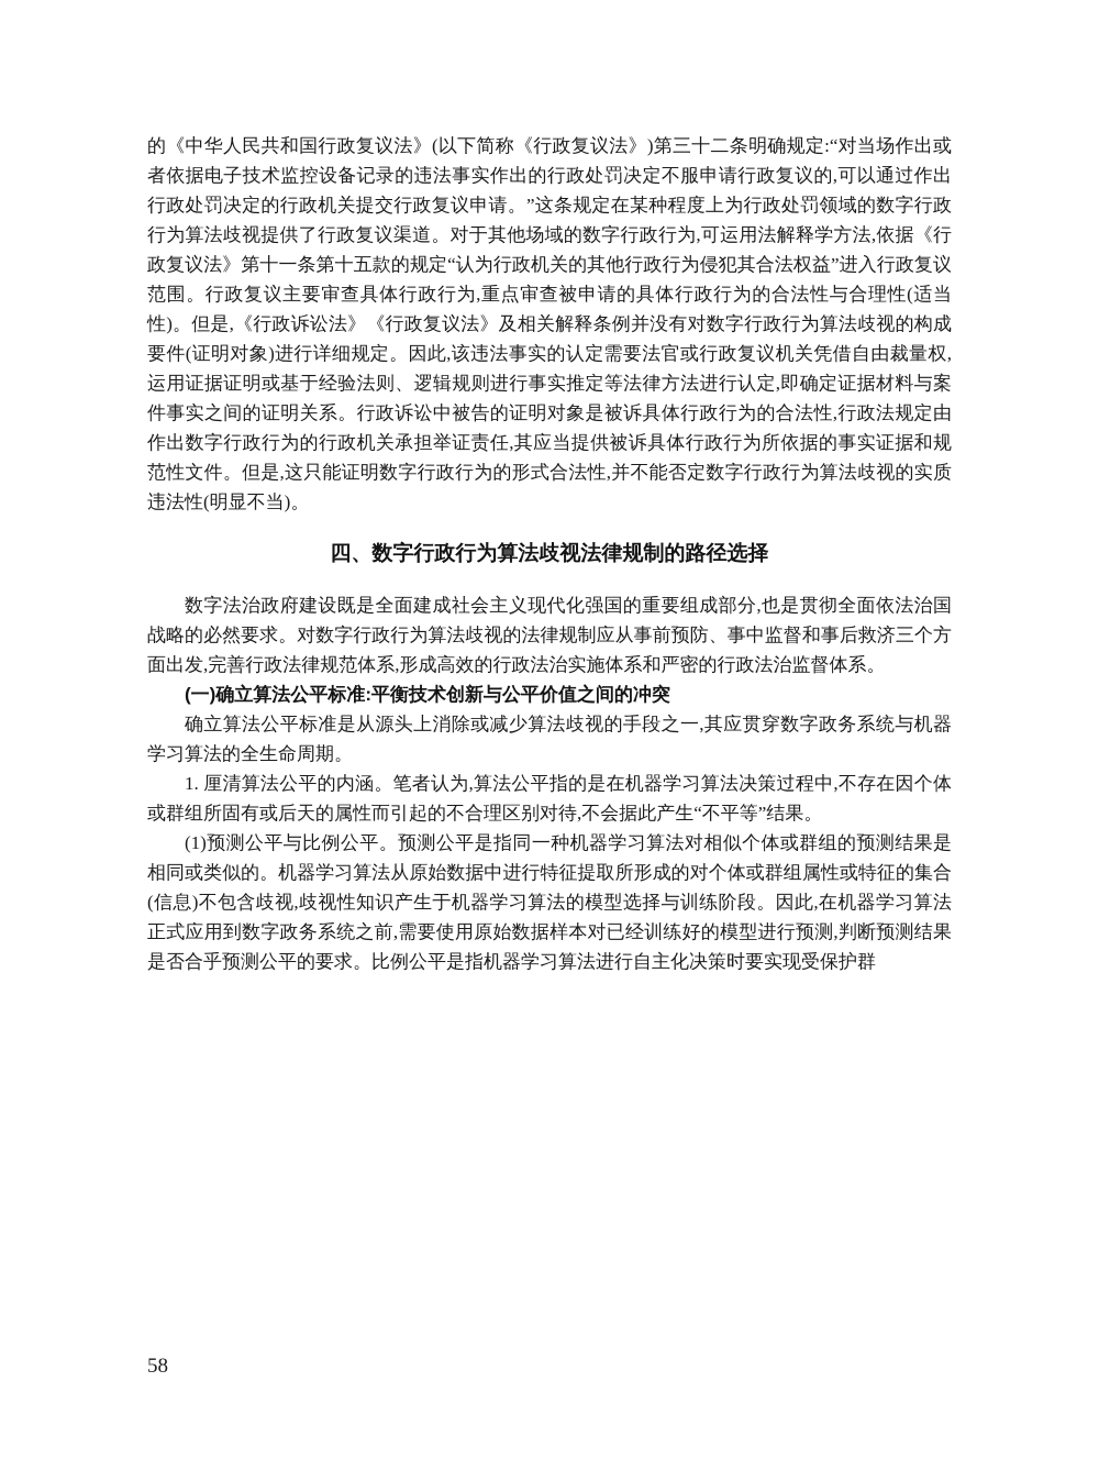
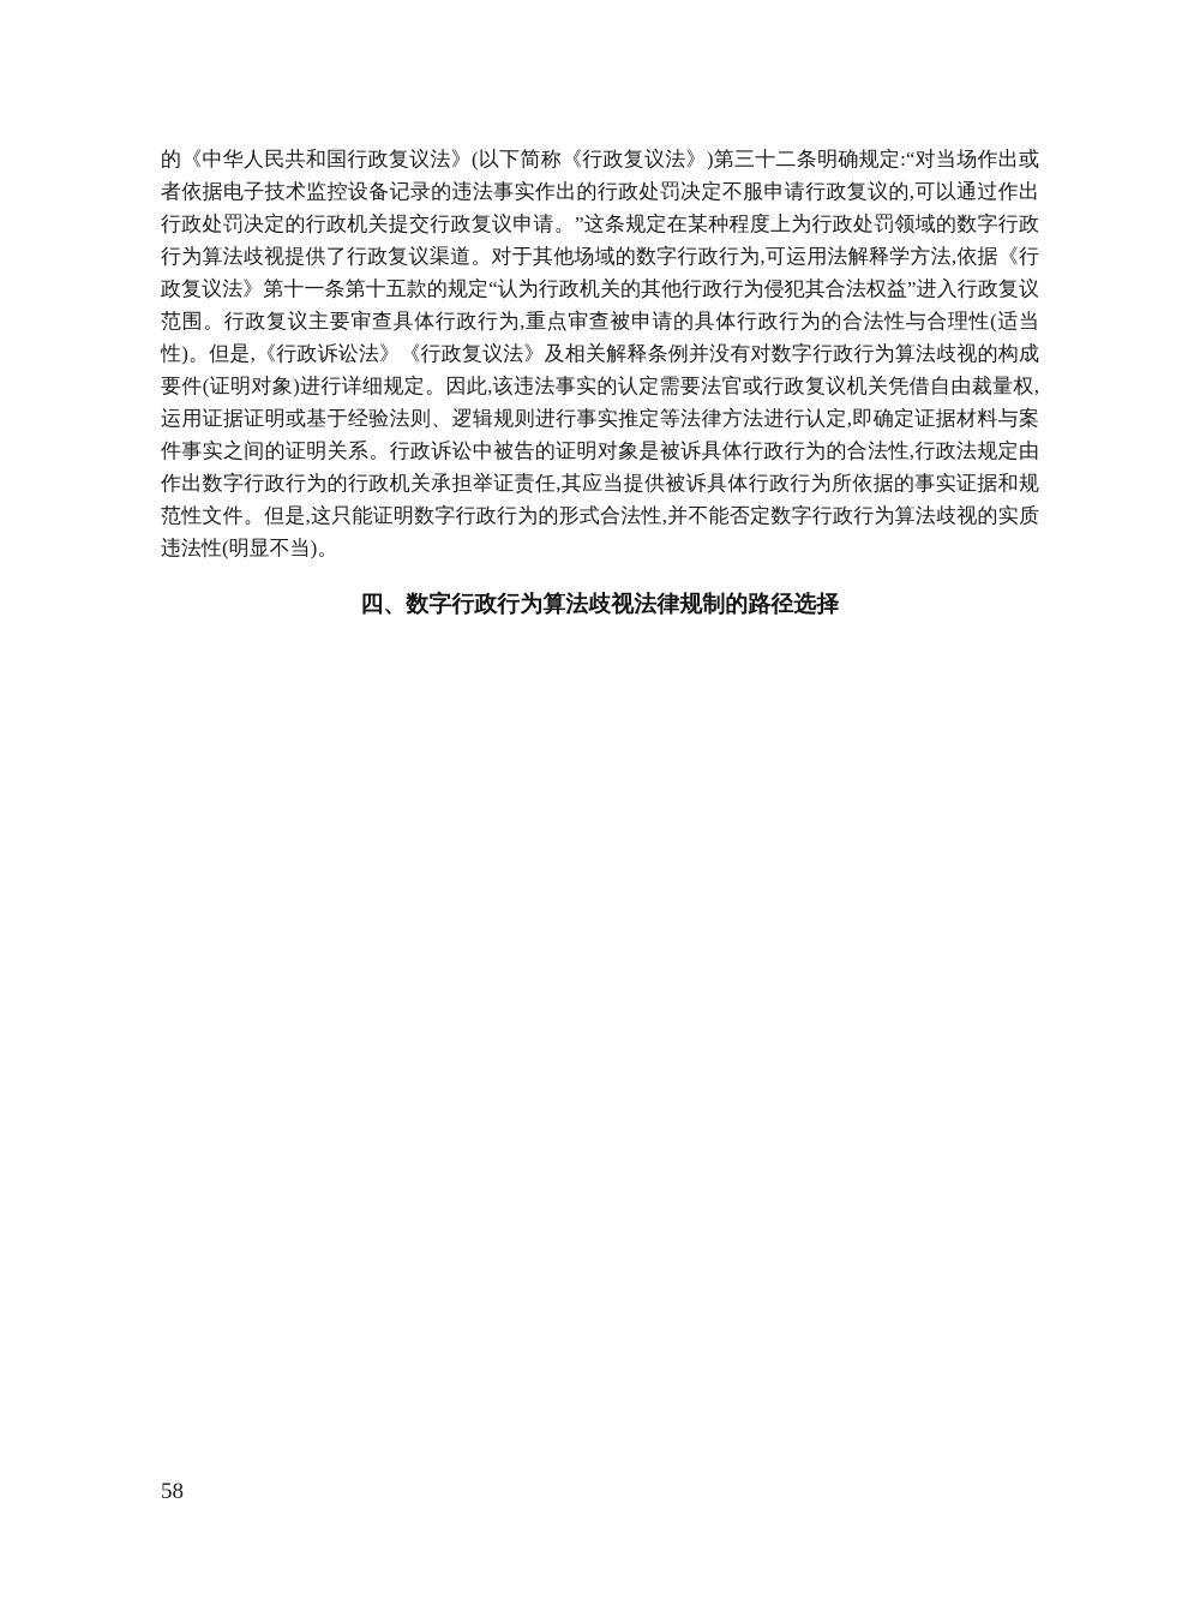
  的《中华人民共和国行政复议法》(以下简称《行政复议法》)第三十二条明确规定:“对当场作出或者依据电子技术监控设备记录的违法事实作出的行政处罚决定不服申请行政复议的,可以通过作出行政处罚决定的行政机关提交行政复议申请。”这条规定在某种程度上为行政处罚领域的数字行政行为算法歧视提供了行政复议渠道。对于其他场域的数字行政行为,可运用法解释学方法,依据《行政复议法》第十一条第十五款的规定“认为行政机关的其他行政行为侵犯其合法权益”进入行政复议范围。行政复议主要审查具体行政行为,重点审查被申请的具体行政行为的合法性与合理性(适当性)。但是,《行政诉讼法》《行政复议法》及相关解释条例并没有对数字行政行为算法歧视的构成要件(证明对象)进行详细规定。因此,该违法事实的认定需要法官或行政复议机关凭借自由裁量权,运用证据证明或基于经验法则、逻辑规则进行事实推定等法律方法进行认定,即确定证据材料与案件事实之间的证明关系。行政诉讼中被告的证明对象是被诉具体行政行为的合法性,行政法规定由作出数字行政行为的行政机关承担举证责任,其应当提供被诉具体行政行为所依据的事实证据和规范性文件。但是,这只能证明数字行政行为的形式合法性,并不能否定数字行政行为算法歧视的实质违法性(明显不当)。
  四、数字行政行为算法歧视法律规制的路径选择
- 数字法治政府建设既是全面建成社会主义现代化强国的重要组成部分,也是贯彻全面依法治国战略的必然要求。对数字行政行为算法歧视的法律规制应从事前预防、事中监督和事后救济三个方面出发,完善行政法律规范体系,形成高效的行政法治实施体系和严密的行政法治监督体系。
- (一)确立算法公平标准:平衡技术创新与公平价值之间的冲突
- 确立算法公平标准是从源头上消除或减少算法歧视的手段之一,其应贯穿数字政务系统与机器学习算法的全生命周期。
- 1. 厘清算法公平的内涵。笔者认为,算法公平指的是在机器学习算法决策过程中,不存在因个体或群组所固有或后天的属性而引起的不合理区别对待,不会据此产生“不平等”结果。
- (1)预测公平与比例公平。预测公平是指同一种机器学习算法对相似个体或群组的预测结果是相同或类似的。机器学习算法从原始数据中进行特征提取所形成的对个体或群组属性或特征的集合(信息)不包含歧视,歧视性知识产生于机器学习算法的模型选择与训练阶段。因此,在机器学习算法正式应用到数字政务系统之前,需要使用原始数据样本对已经训练好的模型进行预测,判断预测结果是否合乎预测公平的要求。比例公平是指机器学习算法进行自主化决策时要实现受保护群
  58
